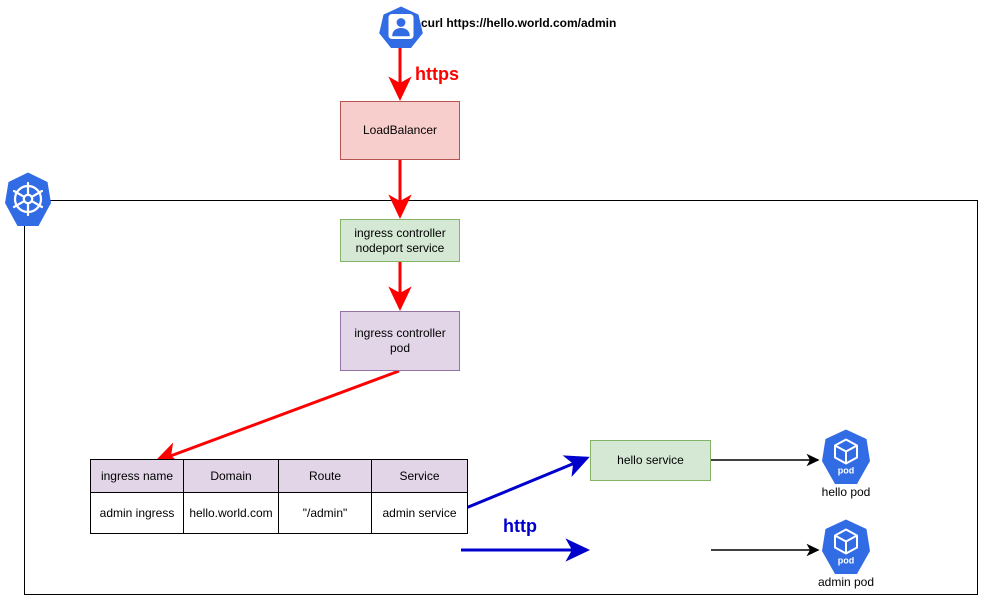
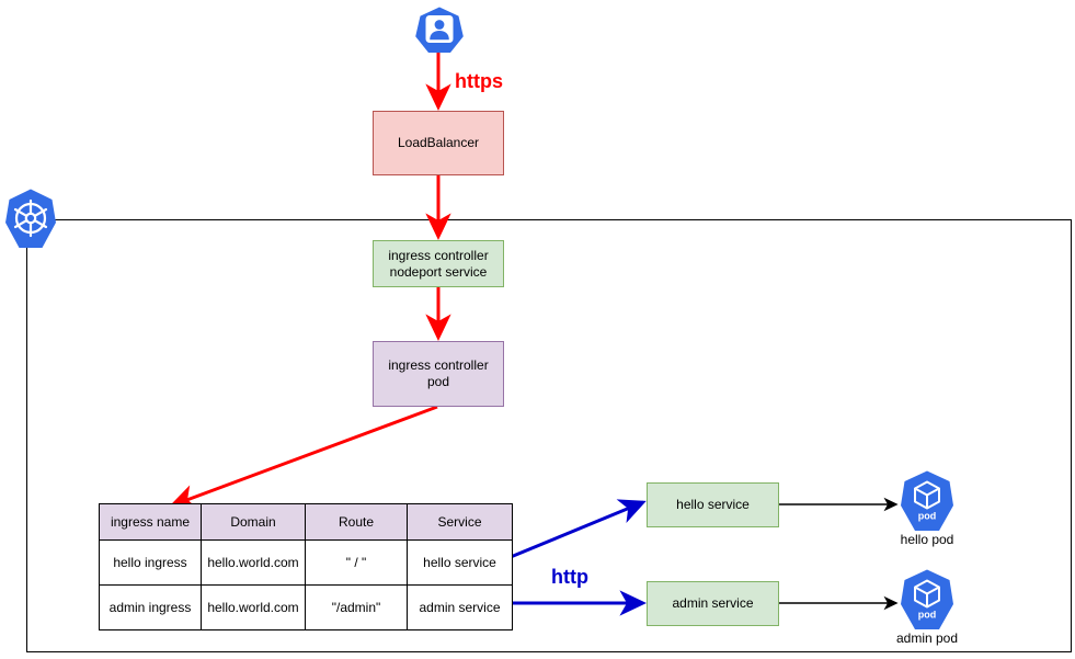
- curl https://hello.world.com/admin
  https
  LoadBalancer
  ingress controller
  nodeport service
  ingress controller
  pod
  ingress name	Domain	Route	Service
+ hello ingress	hello.world.com	" / "	hello service
  admin ingress	hello.world.com	"/admin"	admin service
  http
  hello service
+ admin service
  pod
  hello pod
  pod
  admin pod
